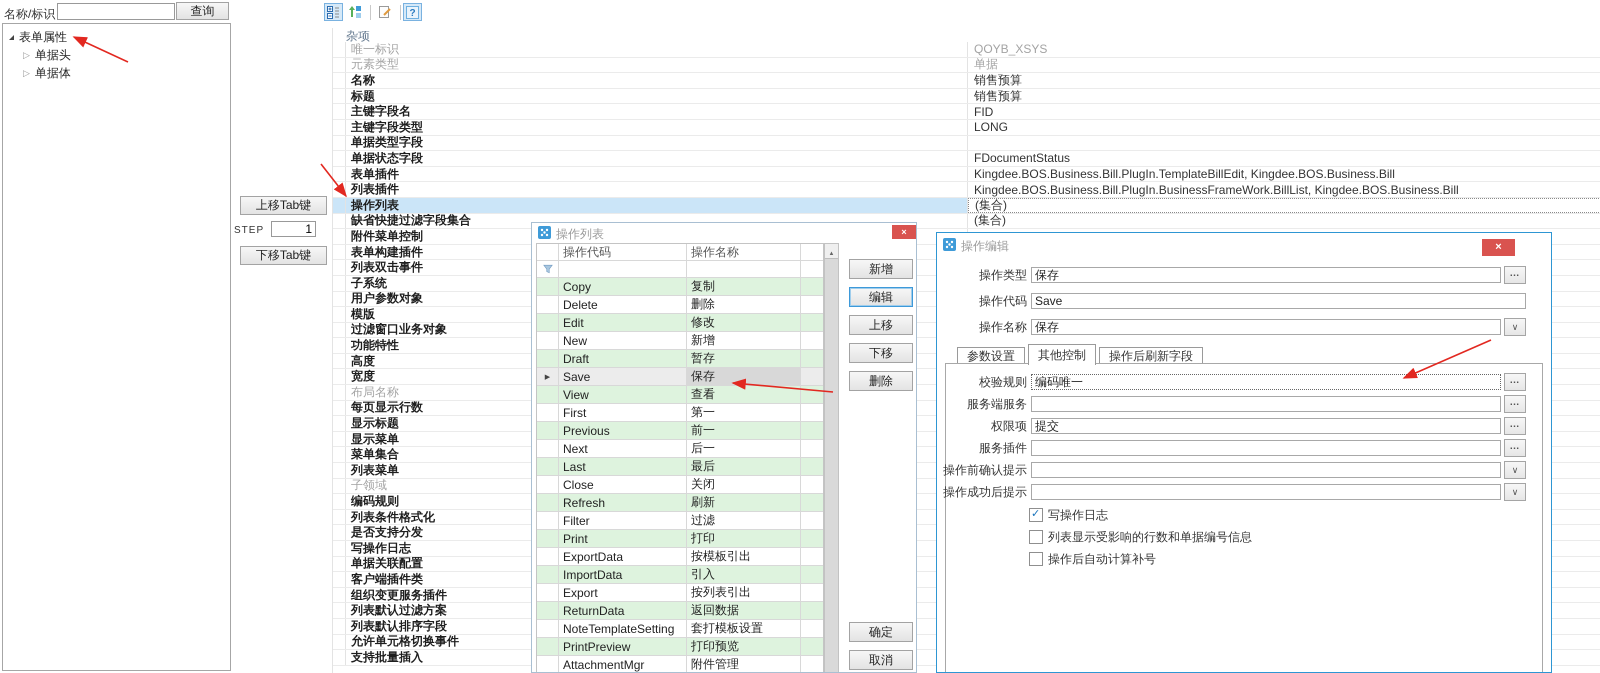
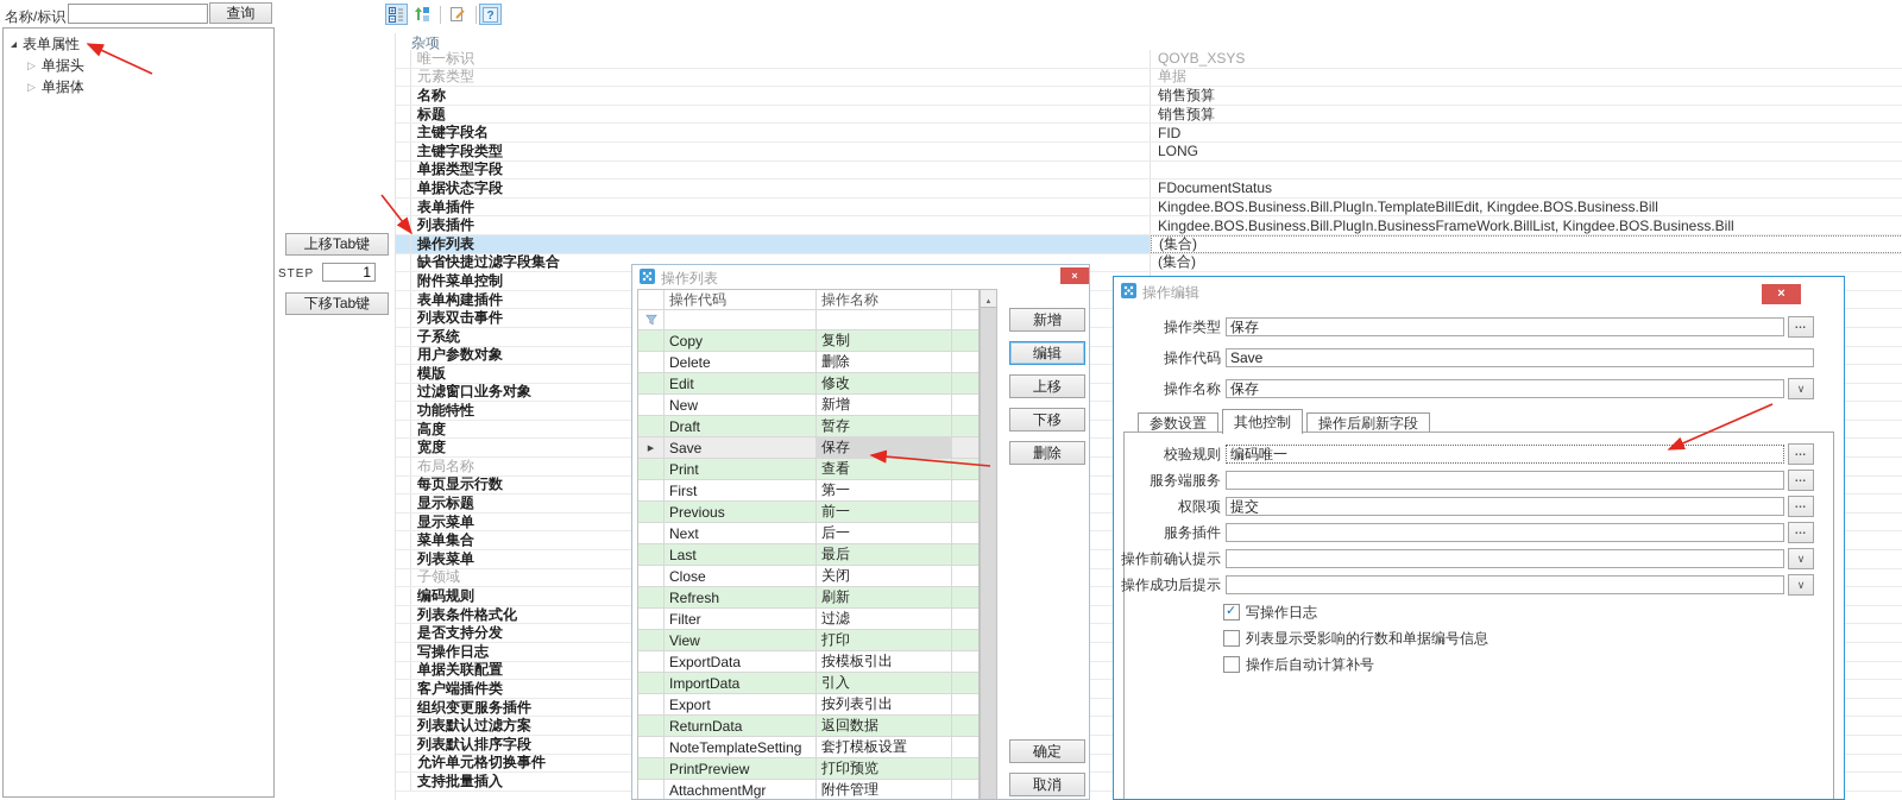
  名称/标识
  查询
  表单属性
  ▷
  单据头
  ▷
  单据体
  上移Tab键
  STEP
  1
  下移Tab键
  ?
  杂项
  唯一标识
  QOYB_XSYS
  元素类型
  单据
  名称
  销售预算
  标题
  销售预算
  主键字段名
  FID
  主键字段类型
  LONG
  单据类型字段
  单据状态字段
  FDocumentStatus
  表单插件
  Kingdee.BOS.Business.Bill.PlugIn.TemplateBillEdit, Kingdee.BOS.Business.Bill
  列表插件
  Kingdee.BOS.Business.Bill.PlugIn.BusinessFrameWork.BillList, Kingdee.BOS.Business.Bill
  操作列表
  (集合)
  缺省快捷过滤字段集合
  (集合)
  附件菜单控制
  表单构建插件
  列表双击事件
  子系统
  用户参数对象
  模版
  过滤窗口业务对象
  功能特性
  高度
  宽度
  布局名称
  每页显示行数
  显示标题
  显示菜单
  菜单集合
  列表菜单
  子领域
  编码规则
  列表条件格式化
  是否支持分发
  写操作日志
  单据关联配置
  客户端插件类
  组织变更服务插件
  列表默认过滤方案
  列表默认排序字段
  允许单元格切换事件
  支持批量插入
  操作列表
  ×
  操作代码
  操作名称
  Copy
  复制
  Delete
  删除
  Edit
  修改
  New
  新增
  Draft
  暂存
  Save
  保存
- View
+ Print
  查看
  First
  第一
  Previous
  前一
  Next
  后一
  Last
  最后
  Close
  关闭
  Refresh
  刷新
  Filter
  过滤
- Print
+ View
  打印
  ExportData
  按模板引出
  ImportData
  引入
  Export
  按列表引出
  ReturnData
  返回数据
  NoteTemplateSetting
  套打模板设置
  PrintPreview
  打印预览
  AttachmentMgr
  附件管理
  新增
  编辑
  上移
  下移
  删除
  确定
  取消
  操作编辑
  ×
  操作类型
  保存
  …
  操作代码
  Save
  操作名称
  保存
  ∨
  参数设置
  其他控制
  操作后刷新字段
  校验规则
  编码唯一
  …
  服务端服务
  …
  权限项
  提交
  …
  服务插件
  …
  操作前确认提示
  ∨
  操作成功后提示
  ∨
  写操作日志
  列表显示受影响的行数和单据编号信息
  操作后自动计算补号
